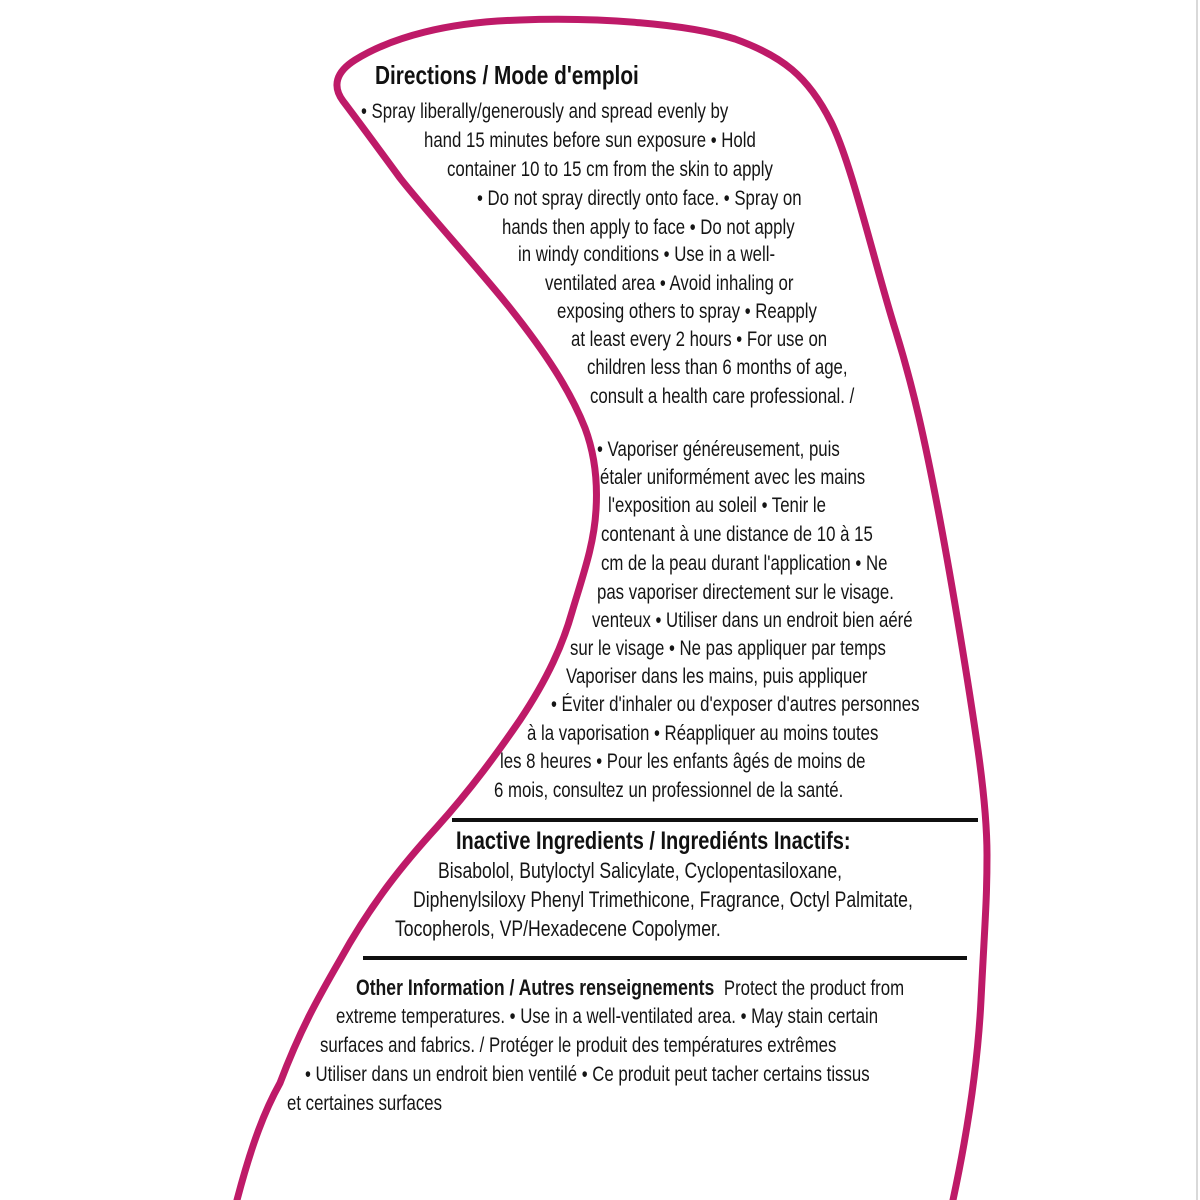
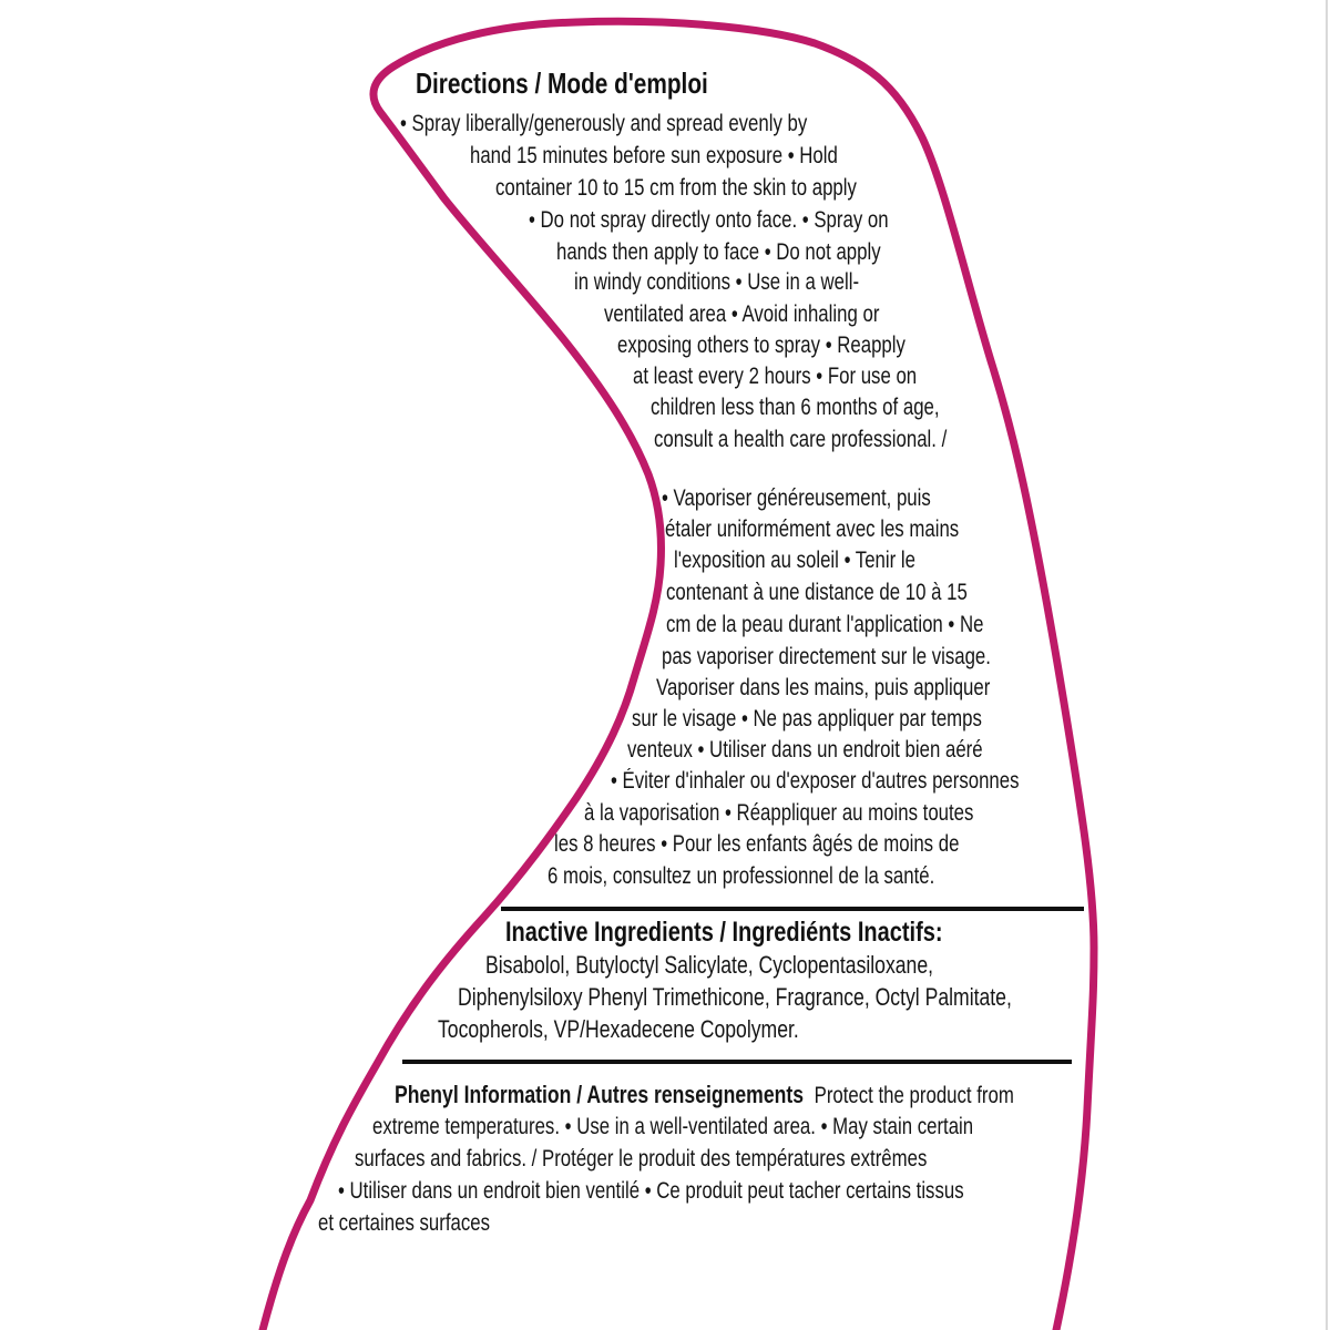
  Directions / Mode d'emploi
  • Spray liberally/generously and spread evenly by
  hand 15 minutes before sun exposure • Hold
  container 10 to 15 cm from the skin to apply
  • Do not spray directly onto face. • Spray on
  hands then apply to face • Do not apply
  in windy conditions • Use in a well-
  ventilated area • Avoid inhaling or
  exposing others to spray • Reapply
  at least every 2 hours • For use on
  children less than 6 months of age,
  consult a health care professional. /
  • Vaporiser généreusement, puis
  étaler uniformément avec les mains
  l'exposition au soleil • Tenir le
  contenant à une distance de 10 à 15
  cm de la peau durant l'application • Ne
  pas vaporiser directement sur le visage.
- venteux • Utiliser dans un endroit bien aéré
+ Vaporiser dans les mains, puis appliquer
  sur le visage • Ne pas appliquer par temps
- Vaporiser dans les mains, puis appliquer
+ venteux • Utiliser dans un endroit bien aéré
  • Éviter d'inhaler ou d'exposer d'autres personnes
  à la vaporisation • Réappliquer au moins toutes
  les 8 heures • Pour les enfants âgés de moins de
  6 mois, consultez un professionnel de la santé.
  Inactive Ingredients / Ingrediénts Inactifs:
  Bisabolol, Butyloctyl Salicylate, Cyclopentasiloxane,
  Diphenylsiloxy Phenyl Trimethicone, Fragrance, Octyl Palmitate,
  Tocopherols, VP/Hexadecene Copolymer.
- Other Information / Autres renseignements Protect the product from
+ Phenyl Information / Autres renseignements Protect the product from
  extreme temperatures. • Use in a well-ventilated area. • May stain certain
  surfaces and fabrics. / Protéger le produit des températures extrêmes
  • Utiliser dans un endroit bien ventilé • Ce produit peut tacher certains tissus
  et certaines surfaces
